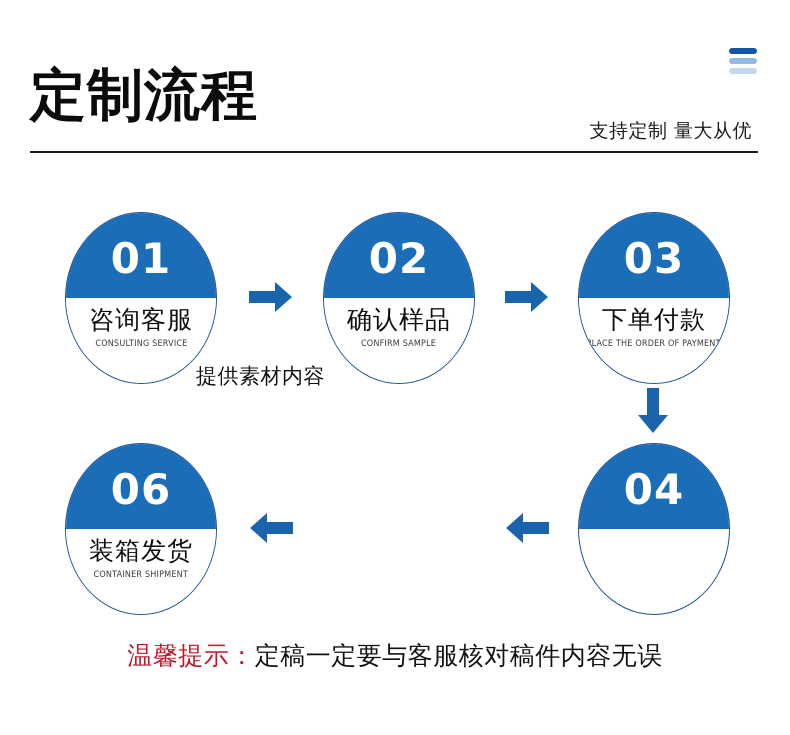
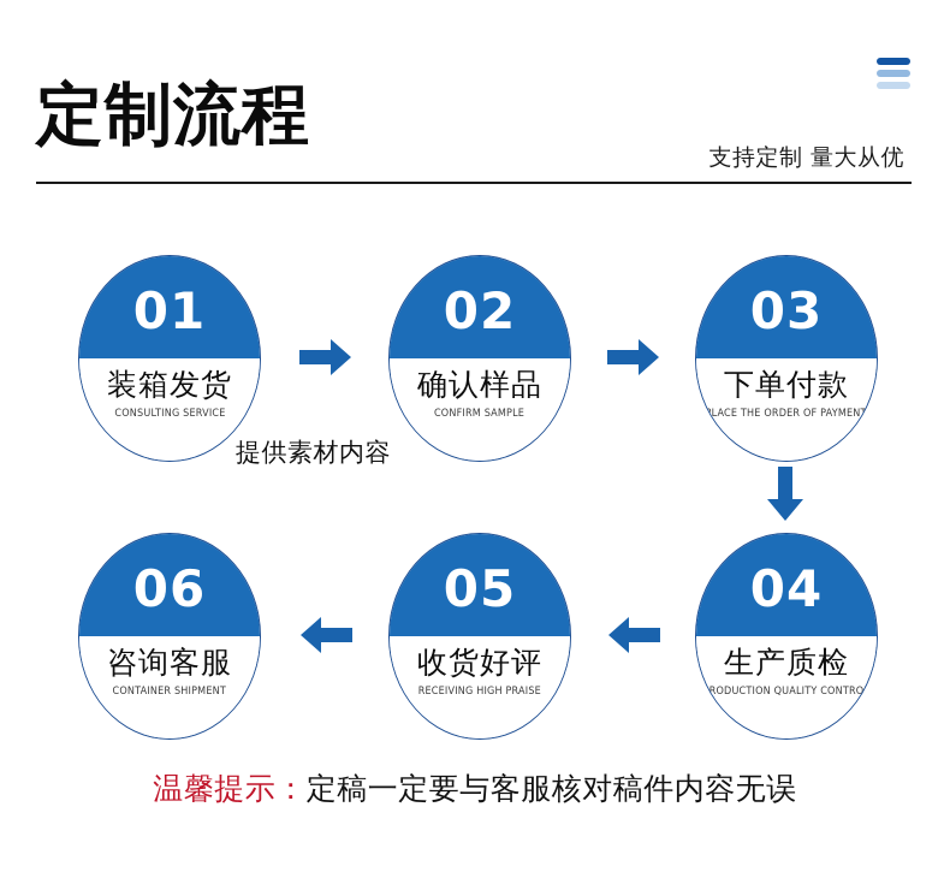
  定制流程
  支持定制 量大从优
  01
- 咨询客服
+ 装箱发货
  CONSULTING SERVICE
  02
  确认样品
  CONFIRM SAMPLE
  03
  下单付款
  PLACE THE ORDER OF PAYMENT
  04
+ 生产质检
+ PRODUCTION QUALITY CONTROL
+ 05
+ 收货好评
+ RECEIVING HIGH PRAISE
  06
- 装箱发货
+ 咨询客服
  CONTAINER SHIPMENT
  提供素材内容
  温馨提示：定稿一定要与客服核对稿件内容无误
